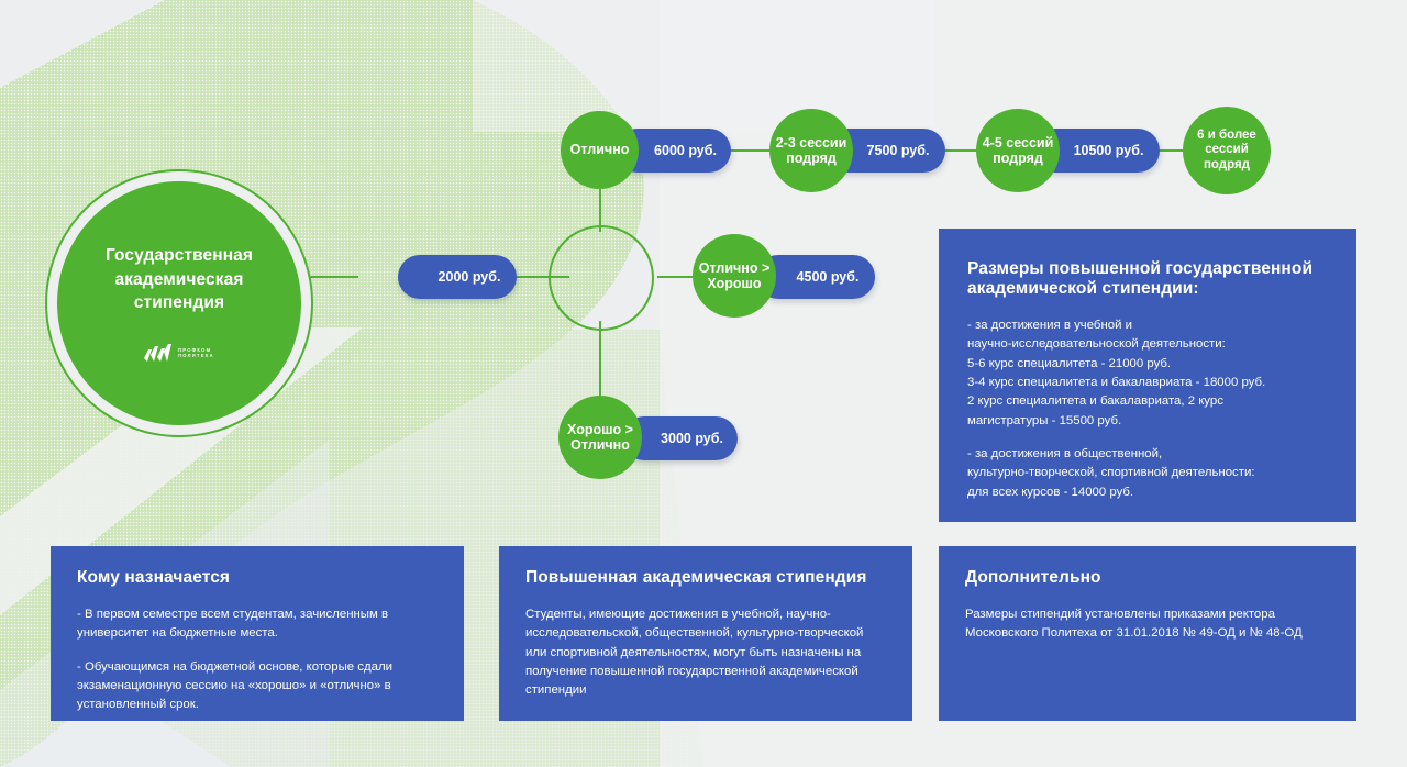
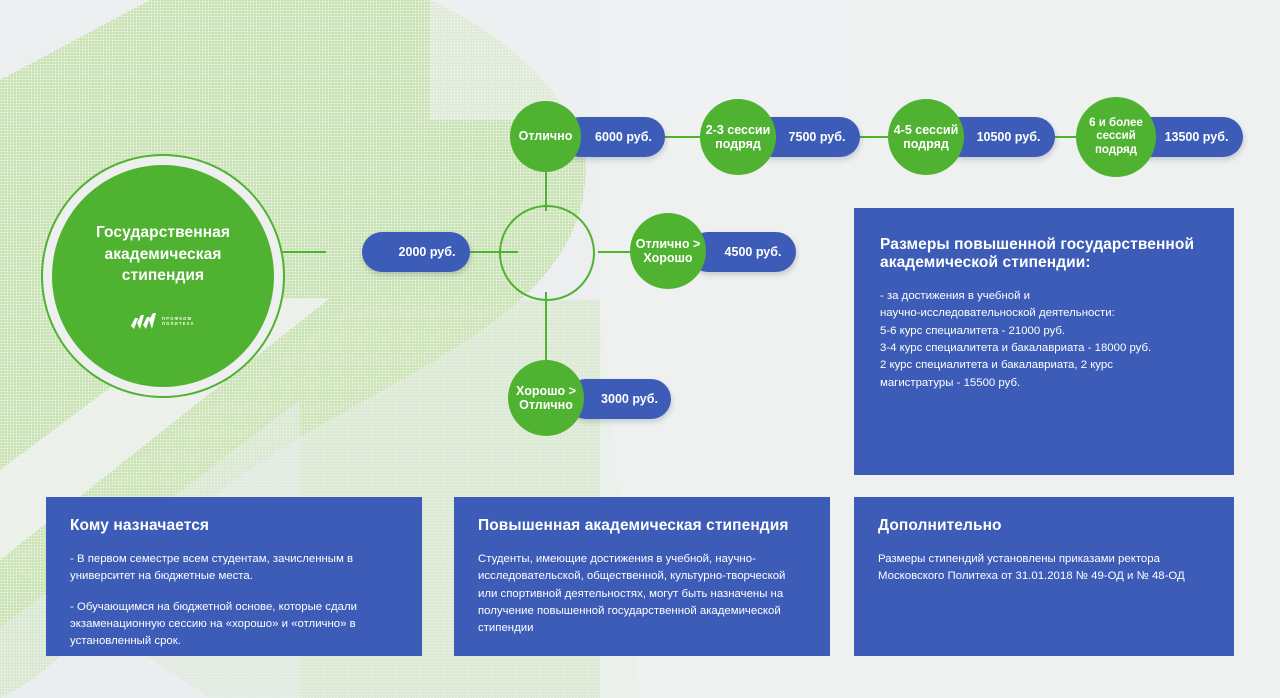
  Государственная
  академическая
  стипендия
  2000 руб.
  6000 руб.
  7500 руб.
  10500 руб.
+ 13500 руб.
  4500 руб.
  3000 руб.
  Отлично
  2-3 сессии
  подряд
  4-5 сессий
  подряд
  6 и более
  сессий
  подряд
  Отлично >
  Хорошо
  Хорошо >
  Отлично
  Размеры повышенной государственной
  академической стипендии:
  - за достижения в учебной и
  научно-исследовательноской деятельности:
  5-6 курс специалитета - 21000 руб.
  3-4 курс специалитета и бакалавриата - 18000 руб.
  2 курс специалитета и бакалавриата, 2 курс
  магистратуры - 15500 руб.
- - за достижения в общественной,
- культурно-творческой, спортивной деятельности:
- для всех курсов - 14000 руб.
  Кому назначается
  - В первом семестре всем студентам, зачисленным в университет на бюджетные места.
  - Обучающимся на бюджетной основе, которые сдали экзаменационную сессию на «хорошо» и «отлично» в установленный срок.
  Повышенная академическая стипендия
  Студенты, имеющие достижения в учебной, научно-исследовательской, общественной, культурно-творческой или спортивной деятельностях, могут быть назначены на получение повышенной государственной академической стипендии
  Дополнительно
  Размеры стипендий установлены приказами ректора Московского Политеха от 31.01.2018 № 49-ОД и № 48-ОД
